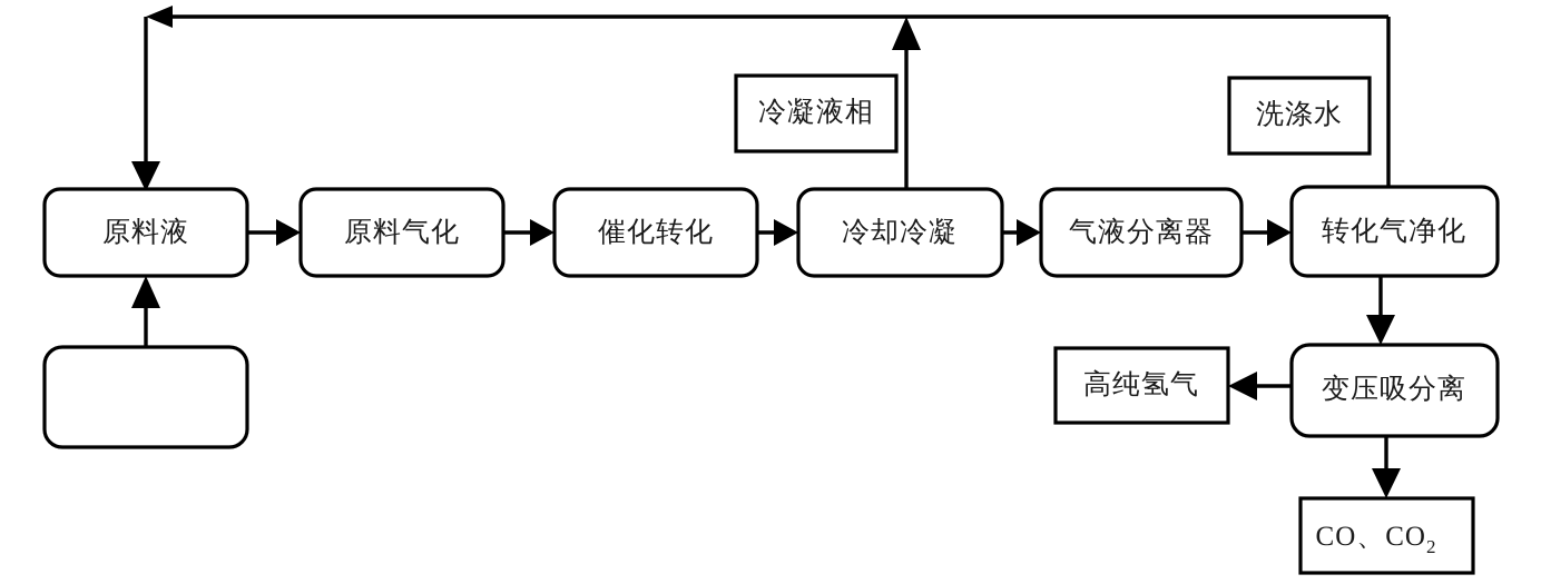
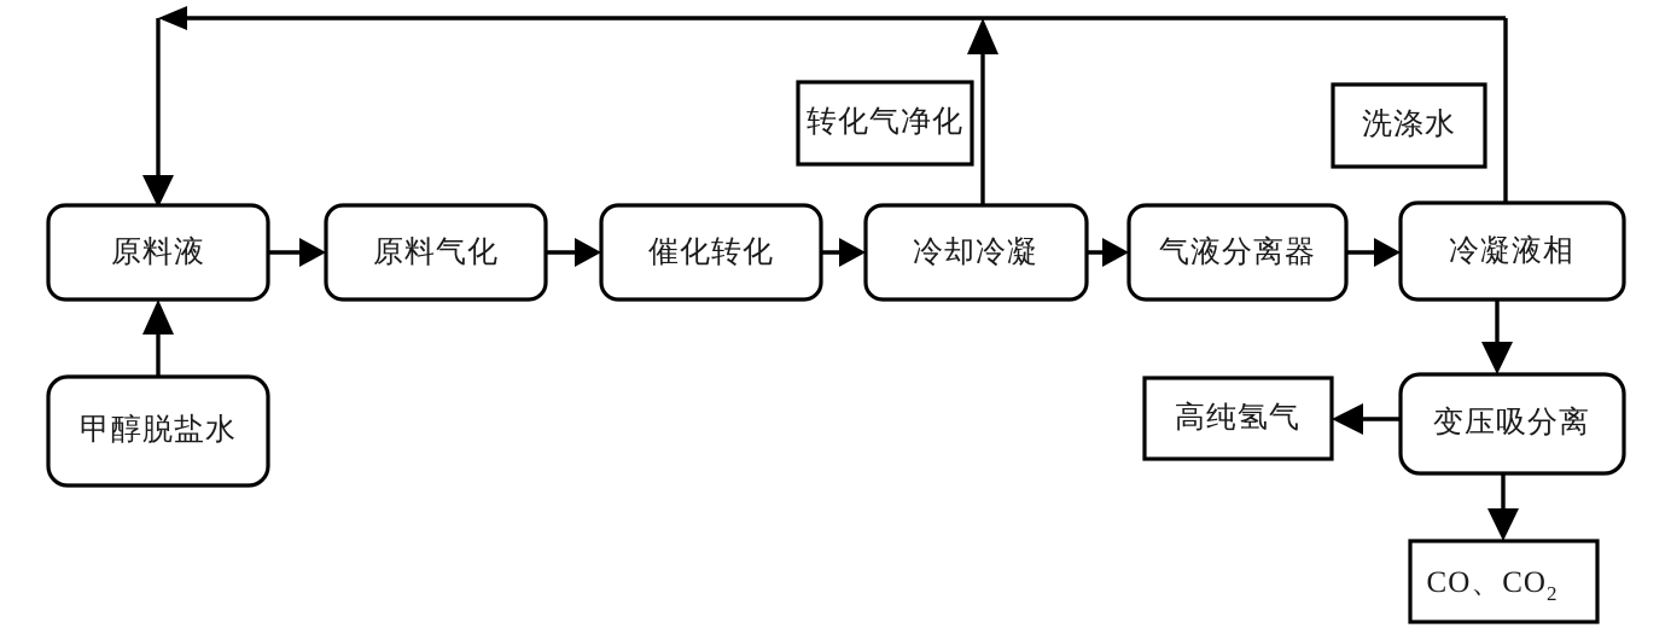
  原料液
  原料气化
  催化转化
  冷却冷凝
  气液分离器
- 转化气净化
+ 冷凝液相
+ 甲醇脱盐水
  变压吸分离
- 冷凝液相
+ 转化气净化
  洗涤水
  高纯氢气
  CO、CO2
